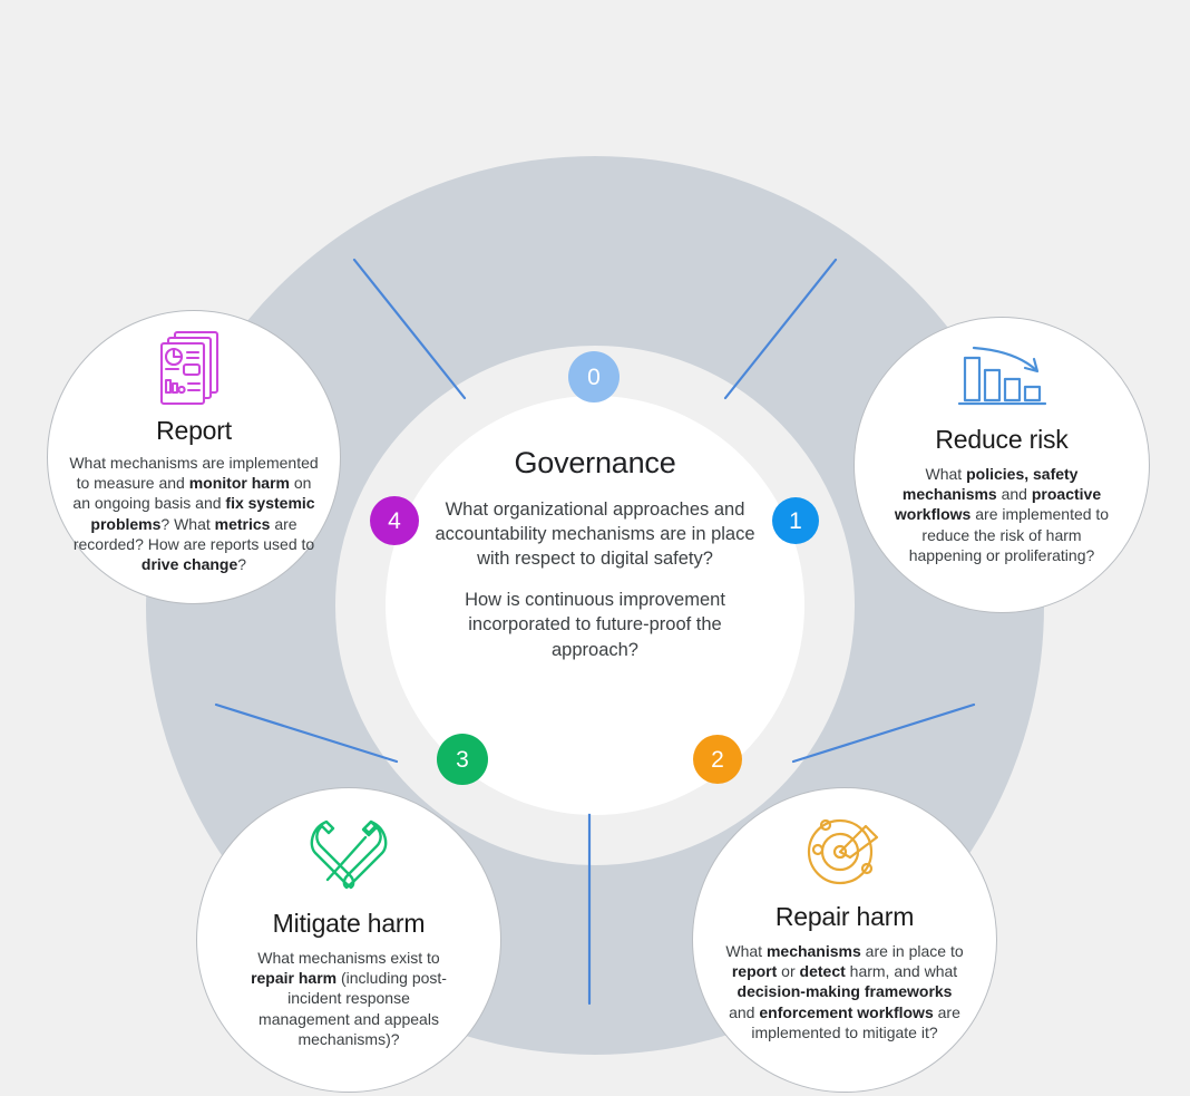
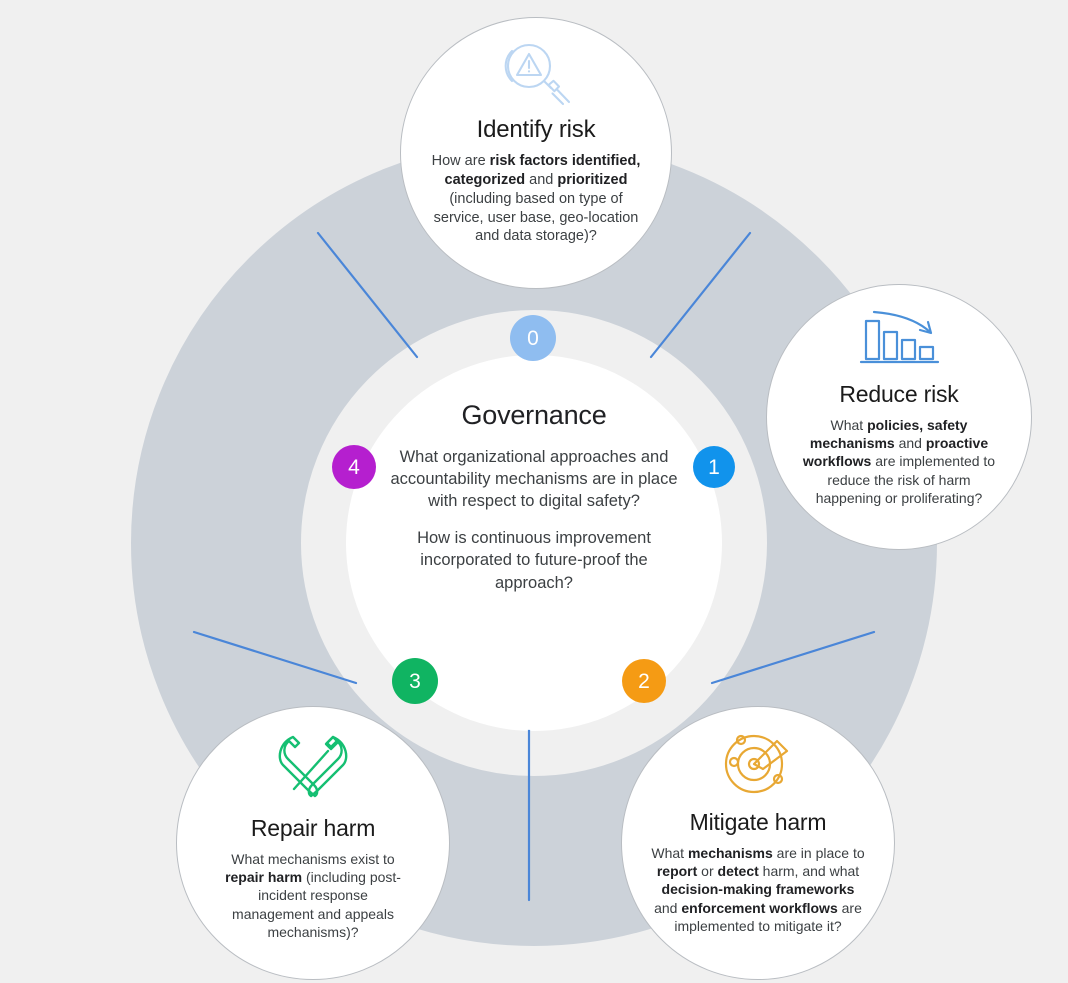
  Governance
  What organizational approaches and accountability mechanisms are in place with respect to digital safety?
  How is continuous improvement incorporated to future-proof the approach?
+ Identify risk
+ How are risk factors identified, categorized and prioritized (including based on type of service, user base, geo-location and data storage)?
  Reduce risk
  What policies, safety mechanisms and proactive workflows are implemented to reduce the risk of harm happening or proliferating?
- Repair harm
+ Mitigate harm
  What mechanisms are in place to report or detect harm, and what decision-making frameworks and enforcement workflows are implemented to mitigate it?
- Mitigate harm
+ Repair harm
  What mechanisms exist to repair harm (including post-incident response management and appeals mechanisms)?
- Report
- What mechanisms are implemented to measure and monitor harm on an ongoing basis and fix systemic problems? What metrics are recorded? How are reports used to drive change?
  0
  1
  2
  3
  4
